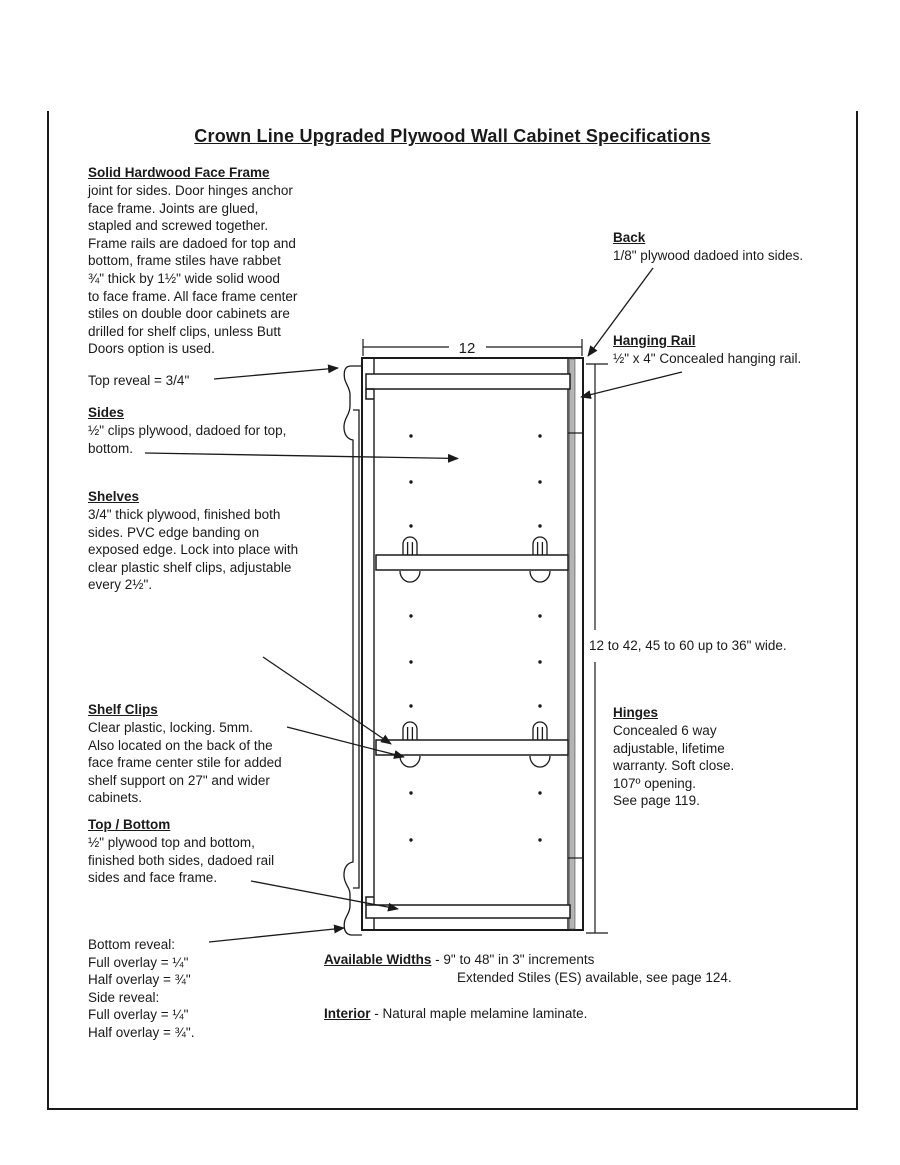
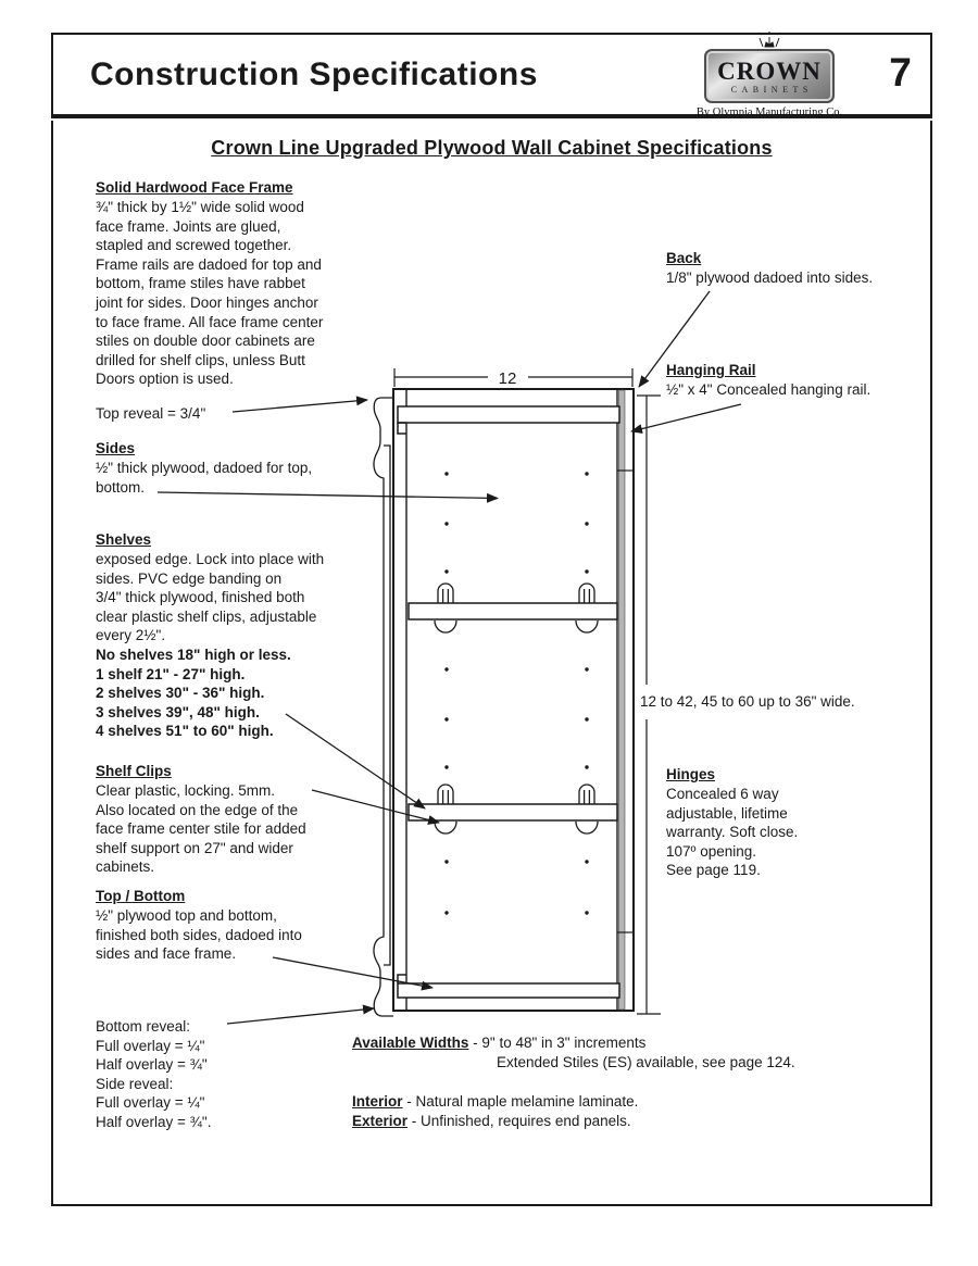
+ Construction Specifications
+ CROWN
+ CABINETS
+ By Olympia Manufacturing Co.
+ 7
  Crown Line Upgraded Plywood Wall Cabinet Specifications
  Solid Hardwood Face Frame
- joint for sides. Door hinges anchor
+ ¾" thick by 1½" wide solid wood
  face frame. Joints are glued,
  stapled and screwed together.
  Frame rails are dadoed for top and
  bottom, frame stiles have rabbet
- ¾" thick by 1½" wide solid wood
+ joint for sides. Door hinges anchor
  to face frame. All face frame center
  stiles on double door cabinets are
  drilled for shelf clips, unless Butt
  Doors option is used.
  Top reveal = 3/4"
  Sides
- ½" clips plywood, dadoed for top,
+ ½" thick plywood, dadoed for top,
  bottom.
  Shelves
- 3/4" thick plywood, finished both
+ exposed edge. Lock into place with
  sides. PVC edge banding on
- exposed edge. Lock into place with
+ 3/4" thick plywood, finished both
  clear plastic shelf clips, adjustable
  every 2½".
+ No shelves 18" high or less.
+ 1 shelf 21" - 27" high.
+ 2 shelves 30" - 36" high.
+ 3 shelves 39", 48" high.
+ 4 shelves 51" to 60" high.
  Shelf Clips
  Clear plastic, locking. 5mm.
- Also located on the back of the
+ Also located on the edge of the
  face frame center stile for added
  shelf support on 27" and wider
  cabinets.
  Top / Bottom
  ½" plywood top and bottom,
- finished both sides, dadoed rail
+ finished both sides, dadoed into
  sides and face frame.
  Bottom reveal:
  Full overlay = ¼"
  Half overlay = ¾"
  Side reveal:
  Full overlay = ¼"
  Half overlay = ¾".
  Back
  1/8" plywood dadoed into sides.
  Hanging Rail
  ½" x 4" Concealed hanging rail.
  12 to 42, 45 to 60 up to 36" wide.
  Hinges
  Concealed 6 way
  adjustable, lifetime
  warranty. Soft close.
  107º opening.
  See page 119.
  Available Widths - 9" to 48" in 3" increments
  Extended Stiles (ES) available, see page 124.
  Interior - Natural maple melamine laminate.
+ Exterior - Unfinished, requires end panels.
  12
